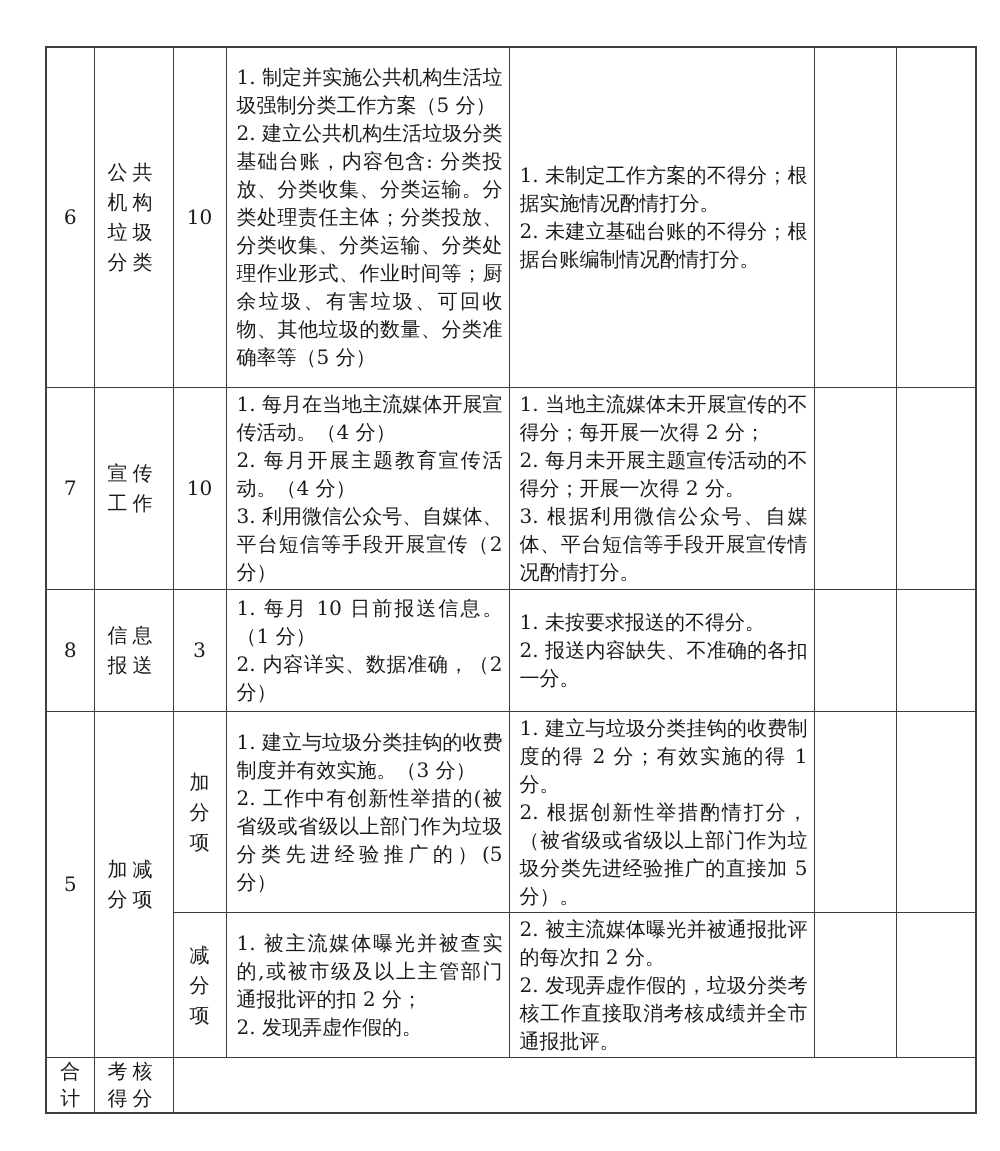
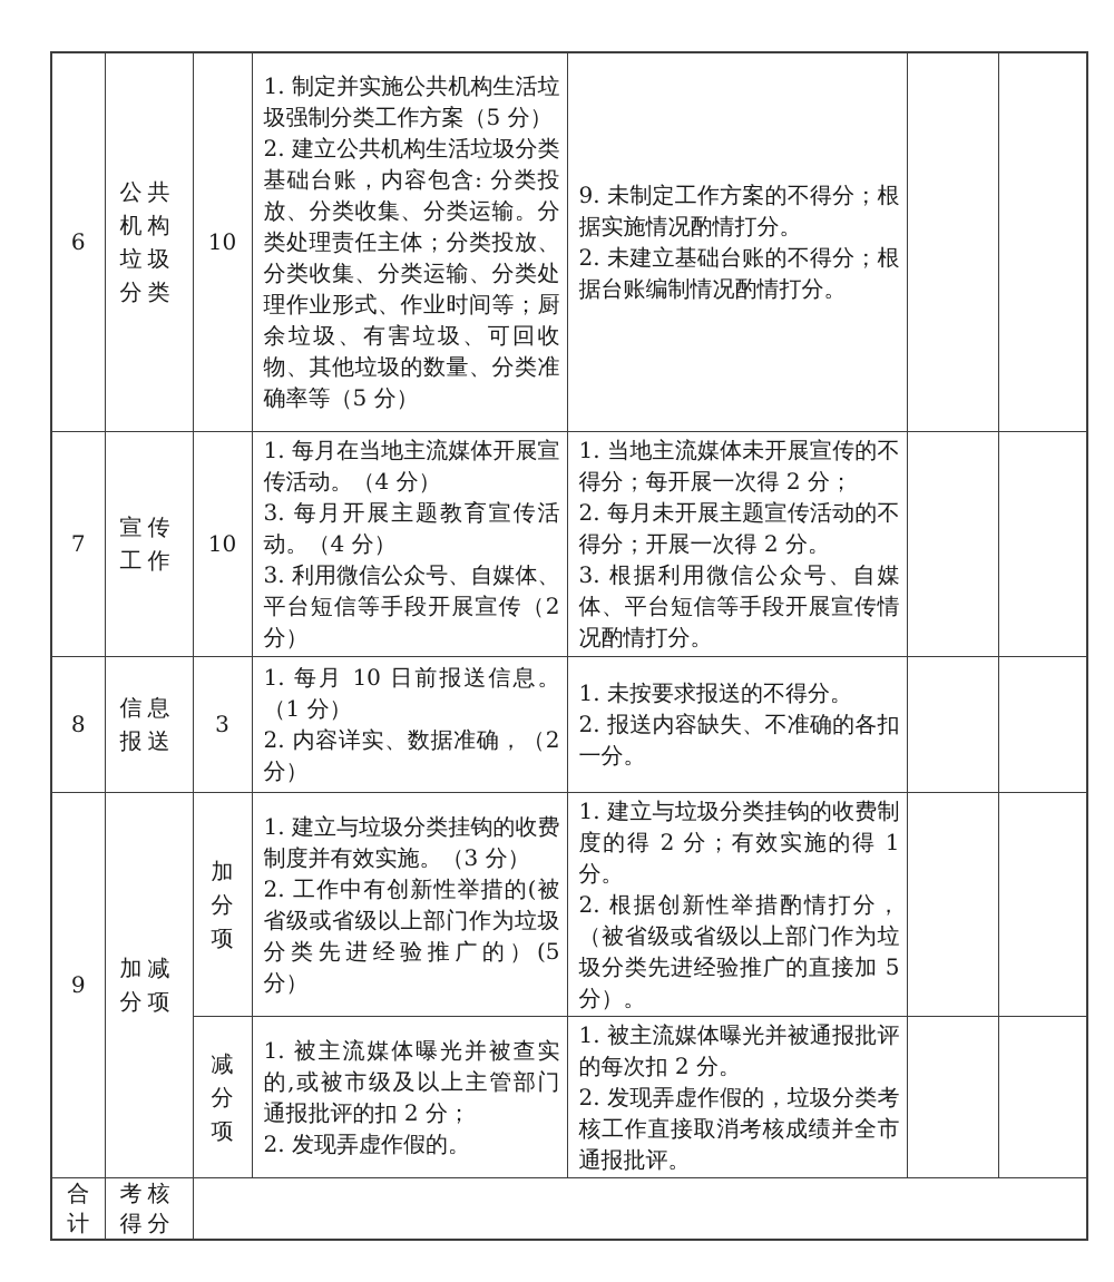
- 6	公共机构垃圾分类	10	1. 制定并实施公共机构生活垃圾强制分类工作方案（5 分） 2. 建立公共机构生活垃圾分类基础台账，内容包含: 分类投放、分类收集、分类运输。分类处理责任主体；分类投放、分类收集、分类运输、分类处理作业形式、作业时间等；厨余垃圾、有害垃圾、可回收物、其他垃圾的数量、分类准确率等（5 分）	1. 未制定工作方案的不得分；根据实施情况酌情打分。 2. 未建立基础台账的不得分；根据台账编制情况酌情打分。
+ 6	公共机构垃圾分类	10	1. 制定并实施公共机构生活垃圾强制分类工作方案（5 分） 2. 建立公共机构生活垃圾分类基础台账，内容包含: 分类投放、分类收集、分类运输。分类处理责任主体；分类投放、分类收集、分类运输、分类处理作业形式、作业时间等；厨余垃圾、有害垃圾、可回收物、其他垃圾的数量、分类准确率等（5 分）	9. 未制定工作方案的不得分；根据实施情况酌情打分。 2. 未建立基础台账的不得分；根据台账编制情况酌情打分。
- 7	宣传工作	10	1. 每月在当地主流媒体开展宣传活动。（4 分） 2. 每月开展主题教育宣传活动。（4 分） 3. 利用微信公众号、自媒体、平台短信等手段开展宣传（2 分）	1. 当地主流媒体未开展宣传的不得分；每开展一次得 2 分； 2. 每月未开展主题宣传活动的不得分；开展一次得 2 分。 3. 根据利用微信公众号、自媒体、平台短信等手段开展宣传情况酌情打分。
+ 7	宣传工作	10	1. 每月在当地主流媒体开展宣传活动。（4 分） 3. 每月开展主题教育宣传活动。（4 分） 3. 利用微信公众号、自媒体、平台短信等手段开展宣传（2 分）	1. 当地主流媒体未开展宣传的不得分；每开展一次得 2 分； 2. 每月未开展主题宣传活动的不得分；开展一次得 2 分。 3. 根据利用微信公众号、自媒体、平台短信等手段开展宣传情况酌情打分。
  8	信息报送	3	1. 每月 10 日前报送信息。（1 分） 2. 内容详实、数据准确，（2 分）	1. 未按要求报送的不得分。 2. 报送内容缺失、不准确的各扣一分。
- 5	加减分项	加分项	1. 建立与垃圾分类挂钩的收费制度并有效实施。（3 分） 2. 工作中有创新性举措的(被省级或省级以上部门作为垃圾分类先进经验推广的）(5 分）	1. 建立与垃圾分类挂钩的收费制度的得 2 分；有效实施的得 1 分。 2. 根据创新性举措酌情打分，（被省级或省级以上部门作为垃圾分类先进经验推广的直接加 5 分）。
+ 9	加减分项	加分项	1. 建立与垃圾分类挂钩的收费制度并有效实施。（3 分） 2. 工作中有创新性举措的(被省级或省级以上部门作为垃圾分类先进经验推广的）(5 分）	1. 建立与垃圾分类挂钩的收费制度的得 2 分；有效实施的得 1 分。 2. 根据创新性举措酌情打分，（被省级或省级以上部门作为垃圾分类先进经验推广的直接加 5 分）。
- 减分项	1. 被主流媒体曝光并被查实的,或被市级及以上主管部门通报批评的扣 2 分； 2. 发现弄虚作假的。	2. 被主流媒体曝光并被通报批评的每次扣 2 分。 2. 发现弄虚作假的，垃圾分类考核工作直接取消考核成绩并全市通报批评。
+ 减分项	1. 被主流媒体曝光并被查实的,或被市级及以上主管部门通报批评的扣 2 分； 2. 发现弄虚作假的。	1. 被主流媒体曝光并被通报批评的每次扣 2 分。 2. 发现弄虚作假的，垃圾分类考核工作直接取消考核成绩并全市通报批评。
  合计	考核得分
